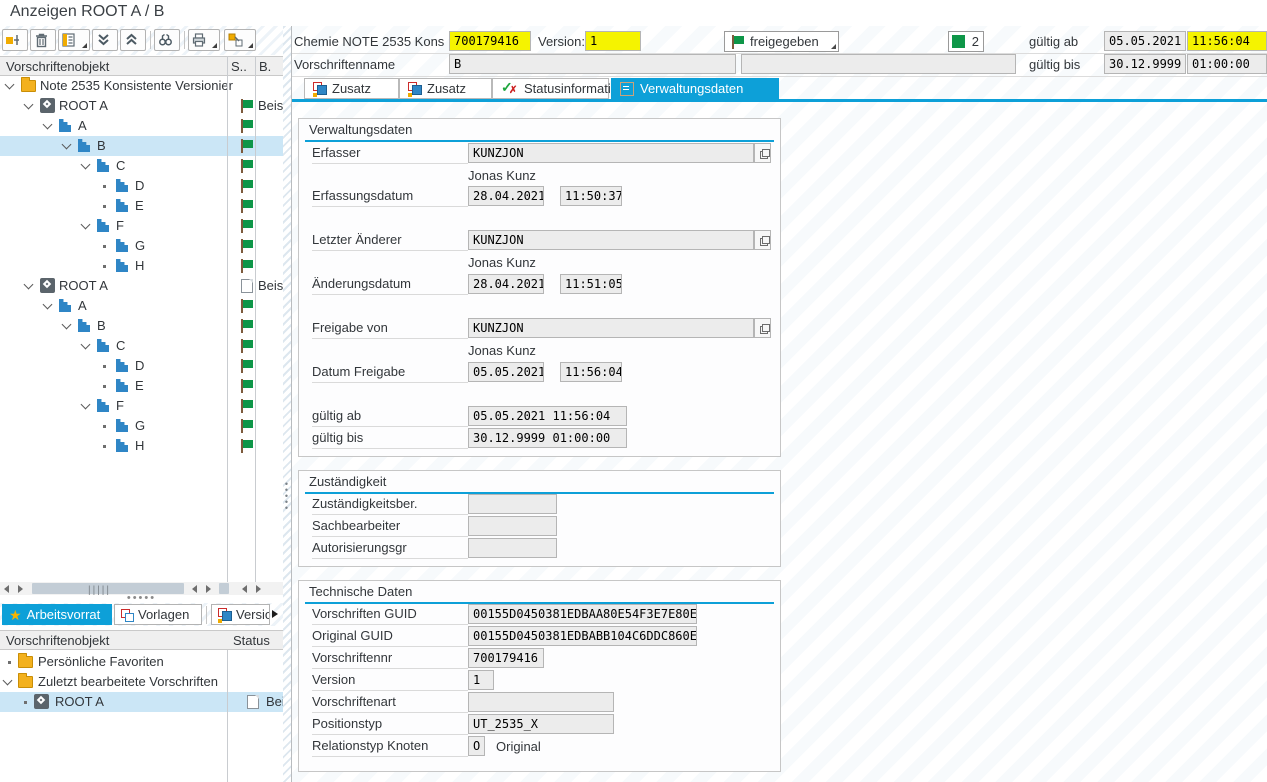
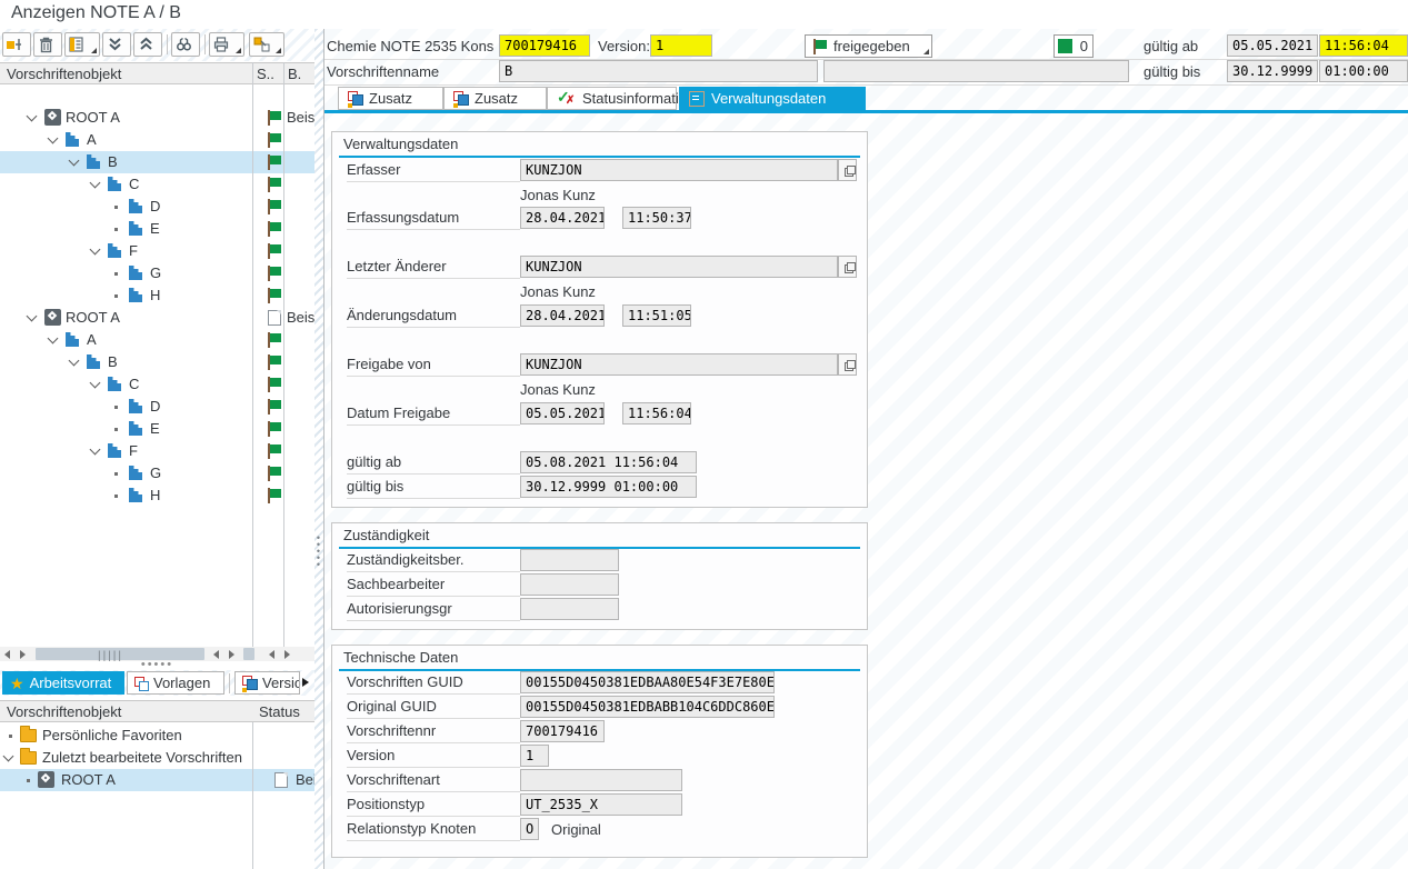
- Anzeigen ROOT A / B
+ Anzeigen NOTE A / B
  Vorschriftenobjekt
  S..
  B.
- Note 2535 Konsistente Versionier
  ROOT A
  Beis
  A
  B
  C
  D
  E
  F
  G
  H
  ROOT A
  Beis
  A
  B
  C
  D
  E
  F
  G
  H
  |||||
  •••••
  ★
  Arbeitsvorrat
  Vorlagen
  Versio
  Vorschriftenobjekt
  Status
  Persönliche Favoriten
  Zuletzt bearbeitete Vorschriften
  ROOT A
  •
  •
  •
  •
  •
  Chemie NOTE 2535 Kons
  700179416
  Version:
  1
  freigegeben
- 2
+ 0
  gültig ab
  05.05.2021
  11:56:04
  Vorschriftenname
  B
  gültig bis
  30.12.9999
  01:00:00
  Zusatz
  Zusatz
  Statusinformati
  Verwaltungsdaten
  Verwaltungsdaten
  Erfasser
  KUNZJON
  Jonas Kunz
  Erfassungsdatum
  28.04.2021
  11:50:37
  Letzter Änderer
  KUNZJON
  Jonas Kunz
  Änderungsdatum
  28.04.2021
  11:51:05
  Freigabe von
  KUNZJON
  Jonas Kunz
  Datum Freigabe
  05.05.2021
  11:56:04
  gültig ab
- 05.05.2021 11:56:04
+ 05.08.2021 11:56:04
  gültig bis
  30.12.9999 01:00:00
  Zuständigkeit
  Zuständigkeitsber.
  Sachbearbeiter
  Autorisierungsgr
  Technische Daten
  Vorschriften GUID
  00155D0450381EDBAA80E54F3E7E80E
  Original GUID
  00155D0450381EDBABB104C6DDC860E
  Vorschriftennr
  700179416
  Version
  1
  Vorschriftenart
  Positionstyp
  UT_2535_X
  Relationstyp Knoten
  O
  Original
